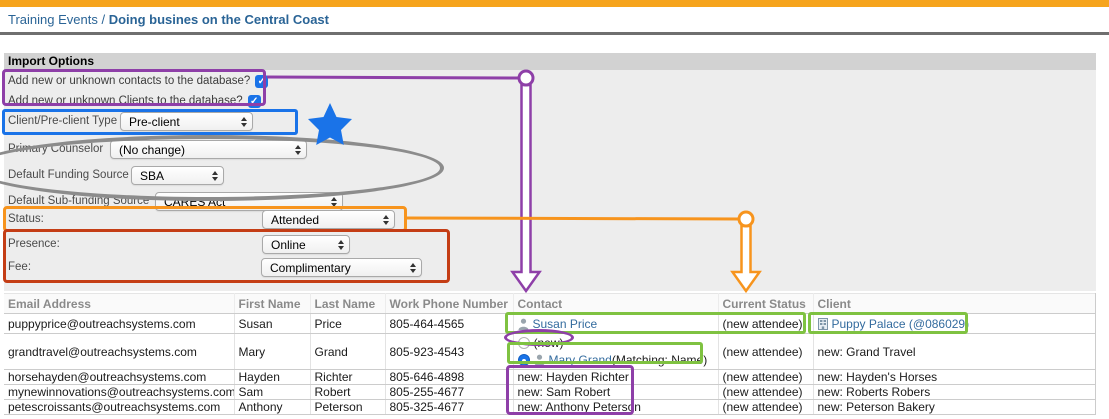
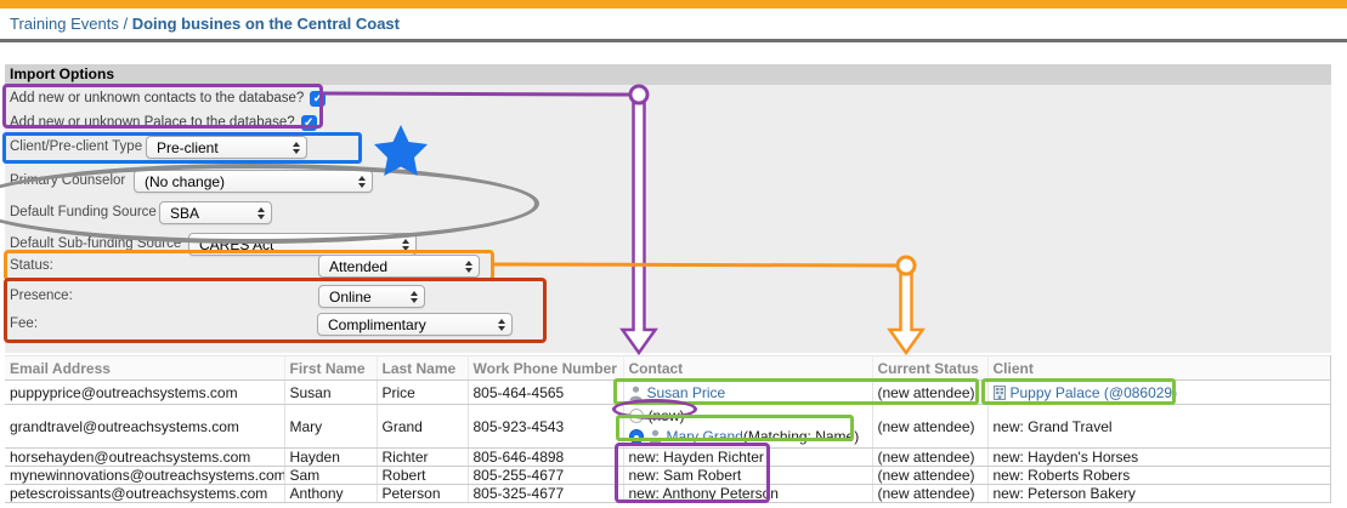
  Training Events / Doing busines on the Central Coast
  Import Options
  Add new or unknown contacts to the database?
  ✓
- Add new or unknown Clients to the database?
+ Add new or unknown Palace to the database?
  ✓
  Client/Pre-client Type
  Pre-client
  Primary Counselor
  (No change)
  Default Funding Source
  SBA
  Default Sub-funding Source
  CARES Act
  Status:
  Attended
  Presence:
  Online
  Fee:
  Complimentary
  Email Address	First Name	Last Name	Work Phone Number	Contact	Current Status	Client
  puppyprice@outreachsystems.com	Susan	Price	805-464-4565	Susan Price	(new attendee)	Puppy Palace (@086029)
  grandtravel@outreachsystems.com	Mary	Grand	805-923-4543	(new) Mary Grand (Matching: Name)	(new attendee)	new: Grand Travel
  horsehayden@outreachsystems.com	Hayden	Richter	805-646-4898	new: Hayden Richter	(new attendee)	new: Hayden's Horses
  mynewinnovations@outreachsystems.com	Sam	Robert	805-255-4677	new: Sam Robert	(new attendee)	new: Roberts Robers
  petescroissants@outreachsystems.com	Anthony	Peterson	805-325-4677	new: Anthony Peterson	(new attendee)	new: Peterson Bakery
